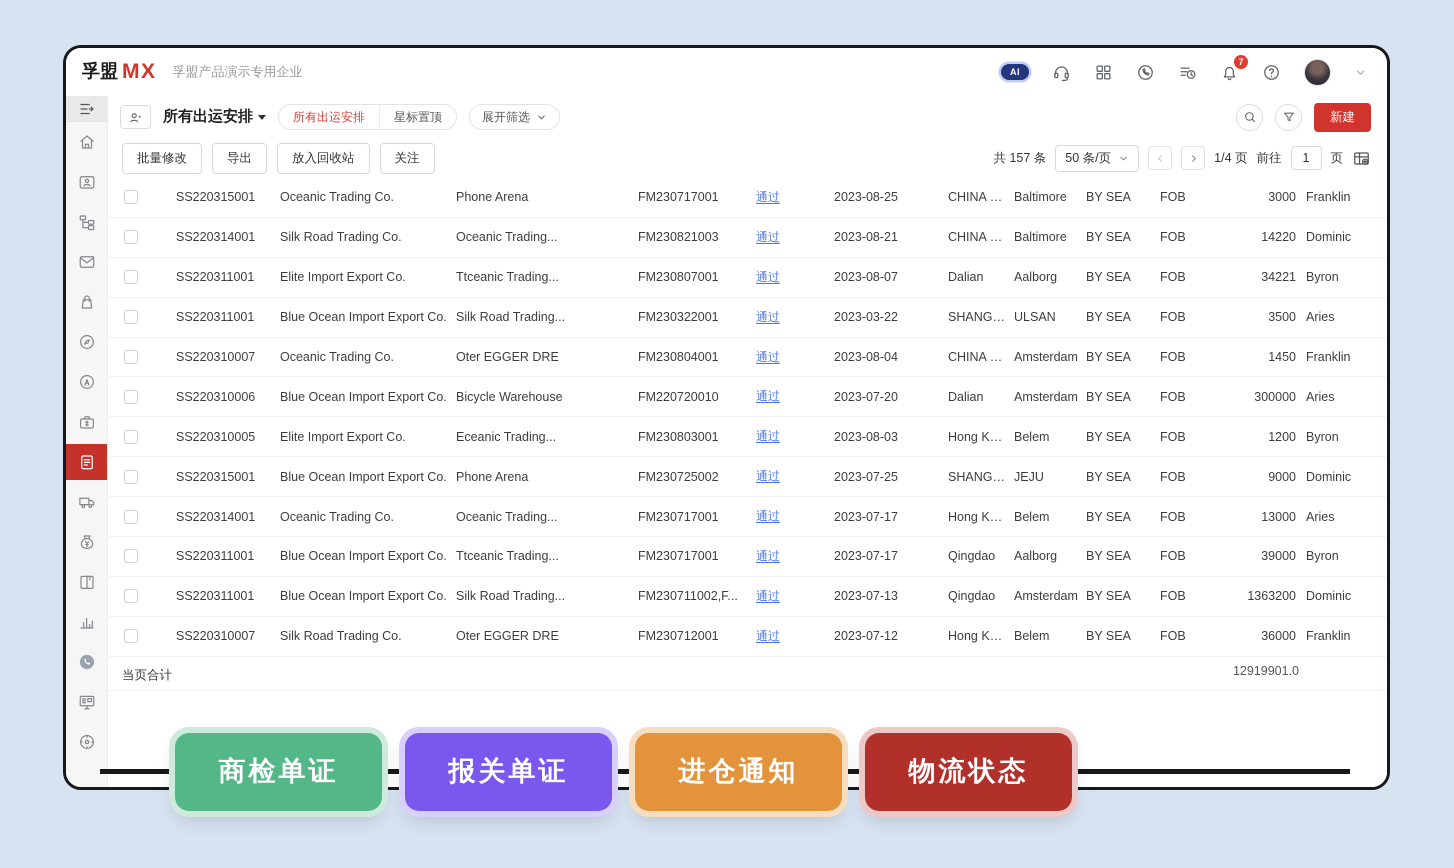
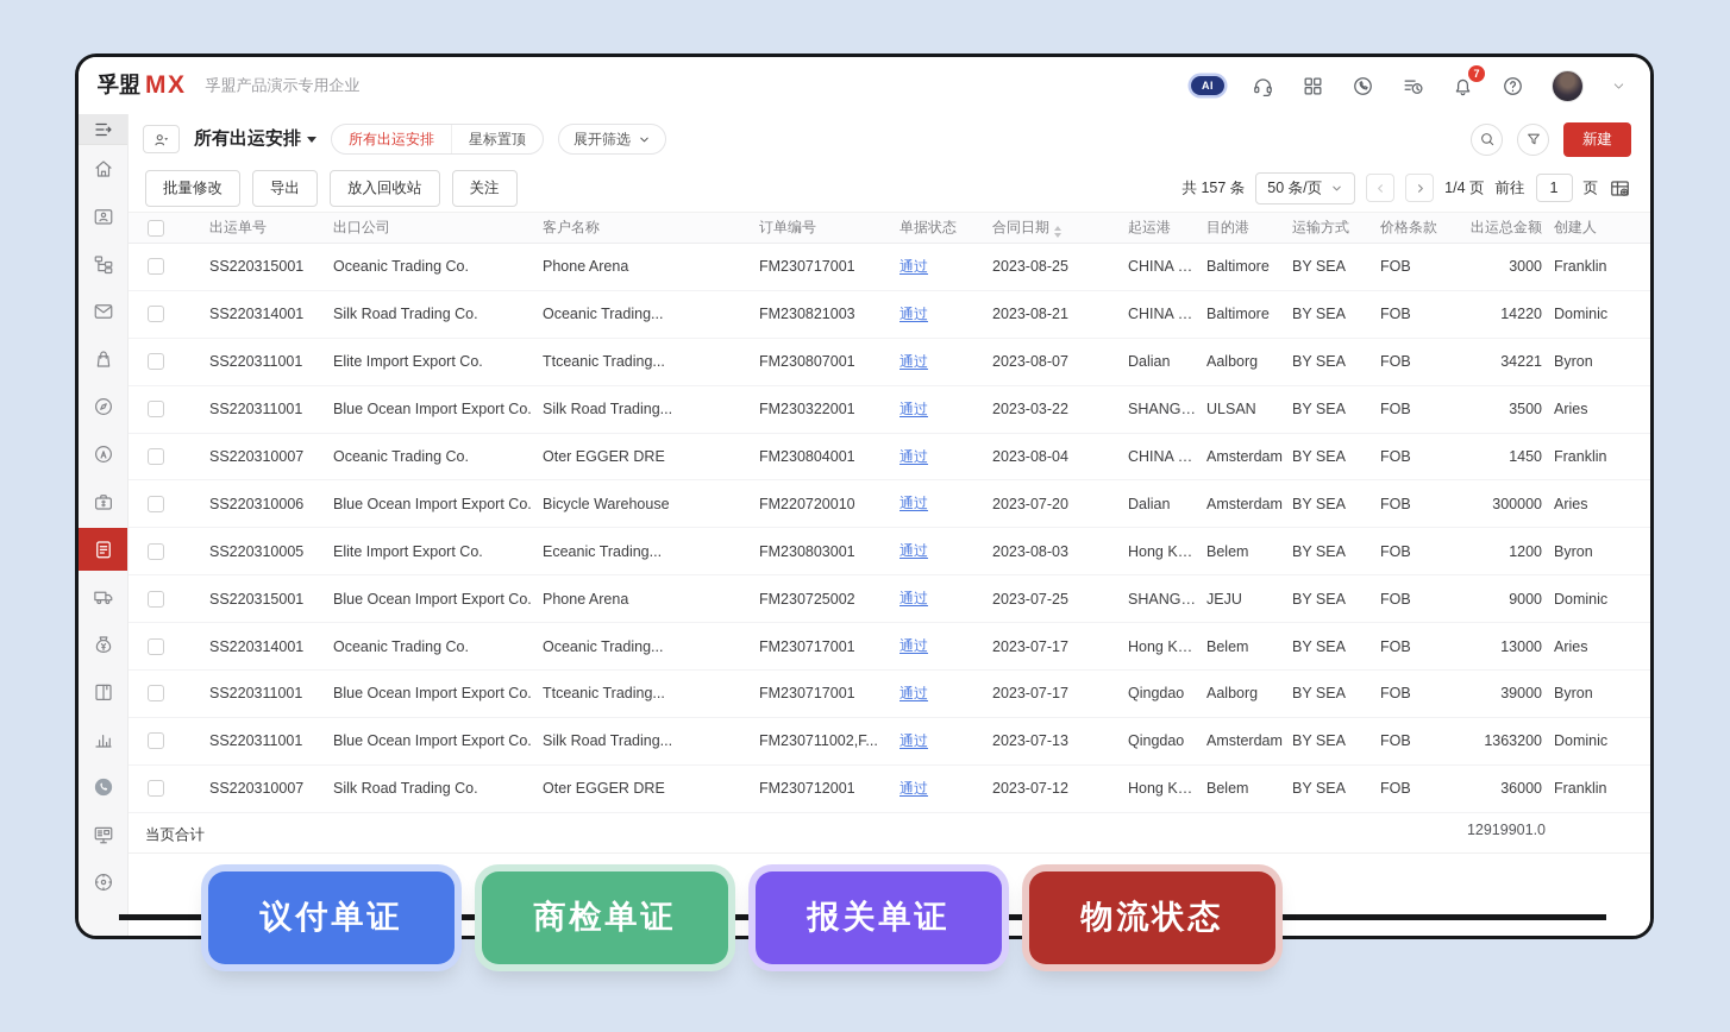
  孚盟
  MX
  孚盟产品演示专用企业
  AI
  7
  所有出运安排
  所有出运安排
  星标置顶
  展开筛选
  新建
  批量修改
  导出
  放入回收站
  关注
  共 157 条
  50 条/页
  1/4 页
  前往
  1
  页
+ 出运单号
+ 出口公司
+ 客户名称
+ 订单编号
+ 单据状态
+ 合同日期
+ 起运港
+ 目的港
+ 运输方式
+ 价格条款
+ 出运总金额
+ 创建人
  SS220315001
  Oceanic Trading Co.
  Phone Arena
  FM230717001
  通过
  2023-08-25
  CHINA MA..
  Baltimore
  BY SEA
  FOB
  3000
  Franklin
  SS220314001
  Silk Road Trading Co.
  Oceanic Trading...
  FM230821003
  通过
  2023-08-21
  CHINA MA..
  Baltimore
  BY SEA
  FOB
  14220
  Dominic
  SS220311001
  Elite Import Export Co.
  Ttceanic Trading...
  FM230807001
  通过
  2023-08-07
  Dalian
  Aalborg
  BY SEA
  FOB
  34221
  Byron
  SS220311001
  Blue Ocean Import Export Co.
  Silk Road Trading...
  FM230322001
  通过
  2023-03-22
  SHANGHAI
  ULSAN
  BY SEA
  FOB
  3500
  Aries
  SS220310007
  Oceanic Trading Co.
  Oter EGGER DRE
  FM230804001
  通过
  2023-08-04
  CHINA MA..
  Amsterdam
  BY SEA
  FOB
  1450
  Franklin
  SS220310006
  Blue Ocean Import Export Co.
  Bicycle Warehouse
  FM220720010
  通过
  2023-07-20
  Dalian
  Amsterdam
  BY SEA
  FOB
  300000
  Aries
  SS220310005
  Elite Import Export Co.
  Eceanic Trading...
  FM230803001
  通过
  2023-08-03
  Hong Kong
  Belem
  BY SEA
  FOB
  1200
  Byron
  SS220315001
  Blue Ocean Import Export Co.
  Phone Arena
  FM230725002
  通过
  2023-07-25
  SHANGHAI
  JEJU
  BY SEA
  FOB
  9000
  Dominic
  SS220314001
  Oceanic Trading Co.
  Oceanic Trading...
  FM230717001
  通过
  2023-07-17
  Hong Kong
  Belem
  BY SEA
  FOB
  13000
  Aries
  SS220311001
  Blue Ocean Import Export Co.
  Ttceanic Trading...
  FM230717001
  通过
  2023-07-17
  Qingdao
  Aalborg
  BY SEA
  FOB
  39000
  Byron
  SS220311001
  Blue Ocean Import Export Co.
  Silk Road Trading...
  FM230711002,F...
  通过
  2023-07-13
  Qingdao
  Amsterdam
  BY SEA
  FOB
  1363200
  Dominic
  SS220310007
  Silk Road Trading Co.
  Oter EGGER DRE
  FM230712001
  通过
  2023-07-12
  Hong Kong
  Belem
  BY SEA
  FOB
  36000
  Franklin
  当页合计
  12919901.0
+ 议付单证
  商检单证
  报关单证
- 进仓通知
  物流状态
